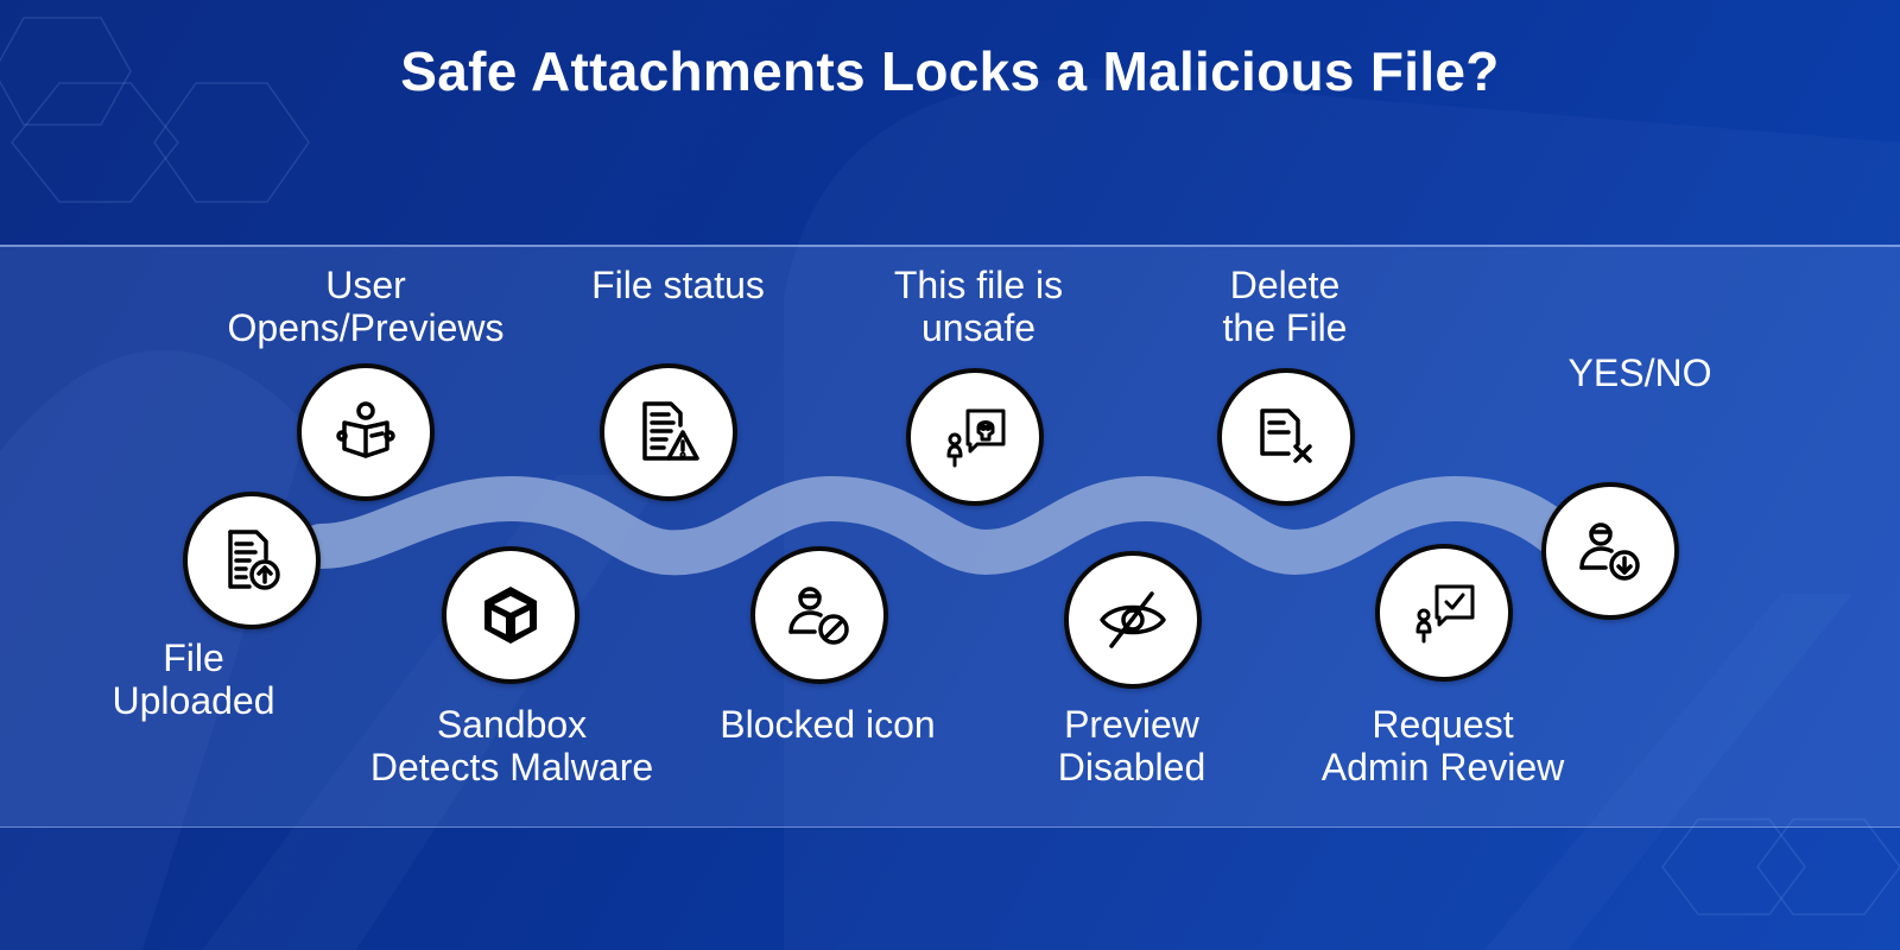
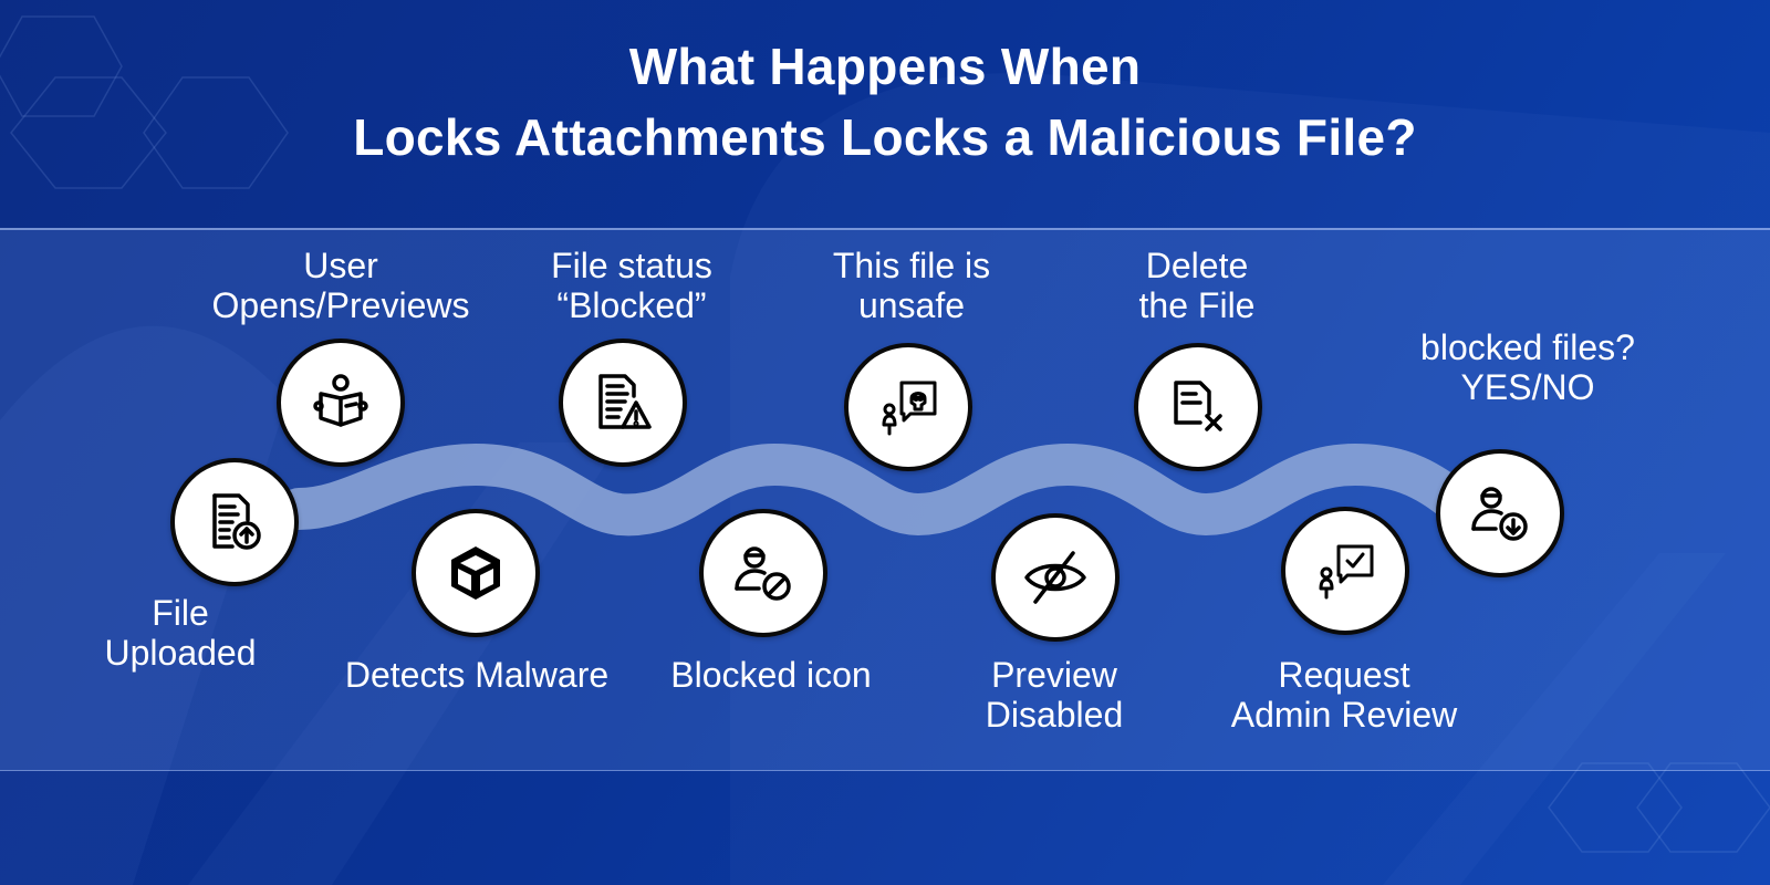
+ What Happens When
- Safe Attachments Locks a Malicious File?
+ Locks Attachments Locks a Malicious File?
  File
  Uploaded
  User
  Opens/Previews
- Sandbox
  Detects Malware
  File status
+ “Blocked”
  Blocked icon
  This file is
  unsafe
  Preview
  Disabled
  Delete
  the File
  Request
  Admin Review
+ blocked files?
  YES/NO
